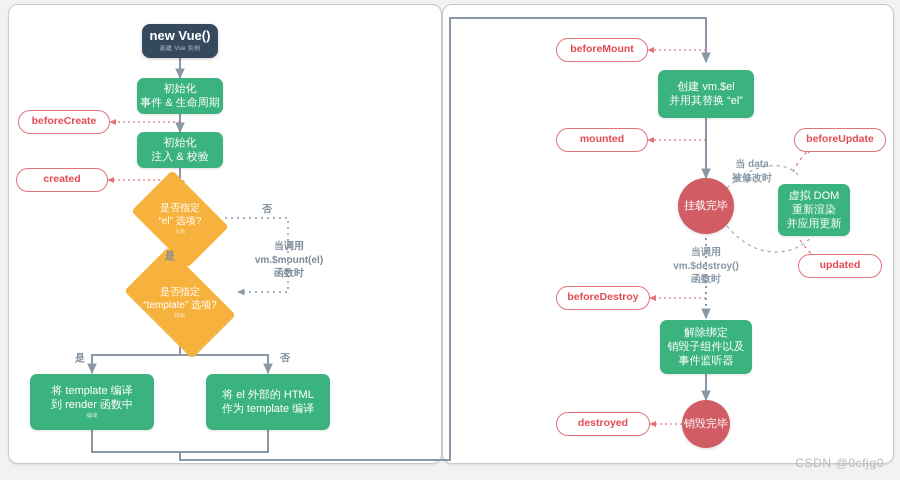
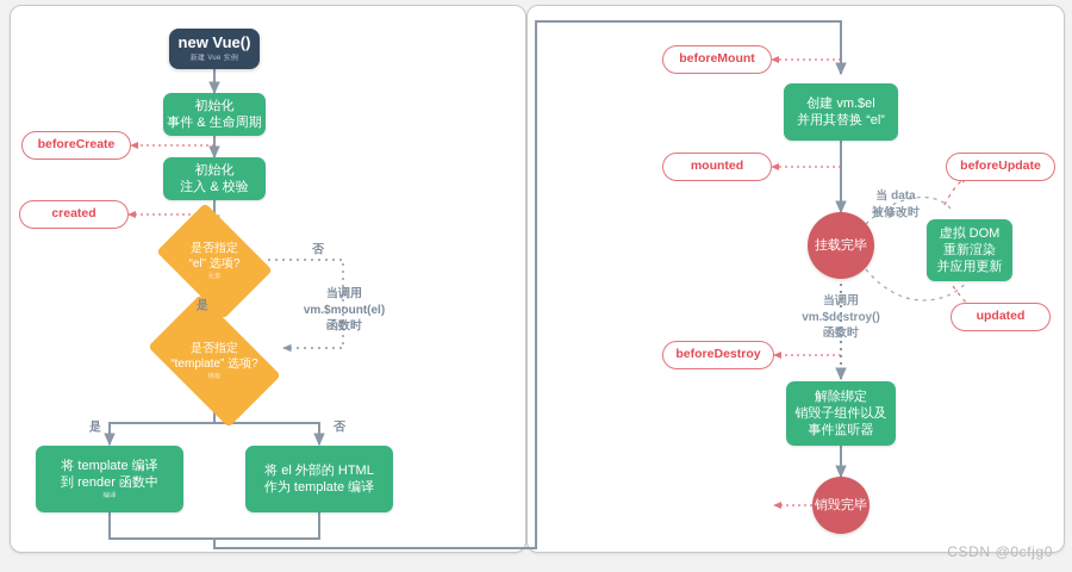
  new Vue()
  初始化
  事件 & 生命周期
  初始化
  注入 & 校验
  是否指定
  “el” 选项?
  是否指定
  “template” 选项?
  将 template 编译
  到 render 函数中
  将 el 外部的 HTML
  作为 template 编译
  beforeCreate
  created
  否
  是
  当调用
  vm.$mount(el)
  函数时
  是
  否
  创建 vm.$el
  并用其替换 “el”
  挂载完毕
  虚拟 DOM
  重新渲染
  并应用更新
  解除绑定
  销毁子组件以及
  事件监听器
  销毁完毕
  beforeMount
  mounted
  beforeUpdate
  updated
  beforeDestroy
- destroyed
  当 data
  被修改时
  当调用
  vm.$destroy()
  函数时
  CSDN @0cfjg0
